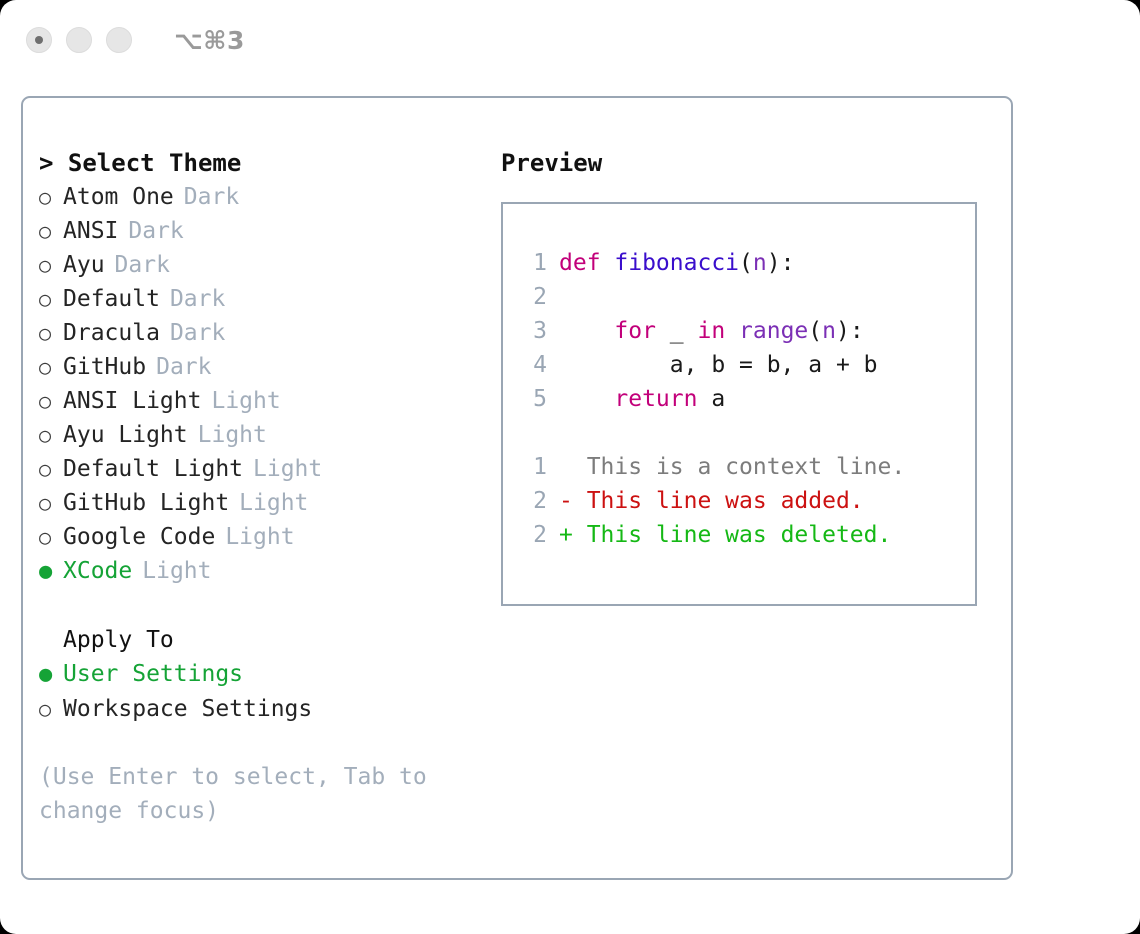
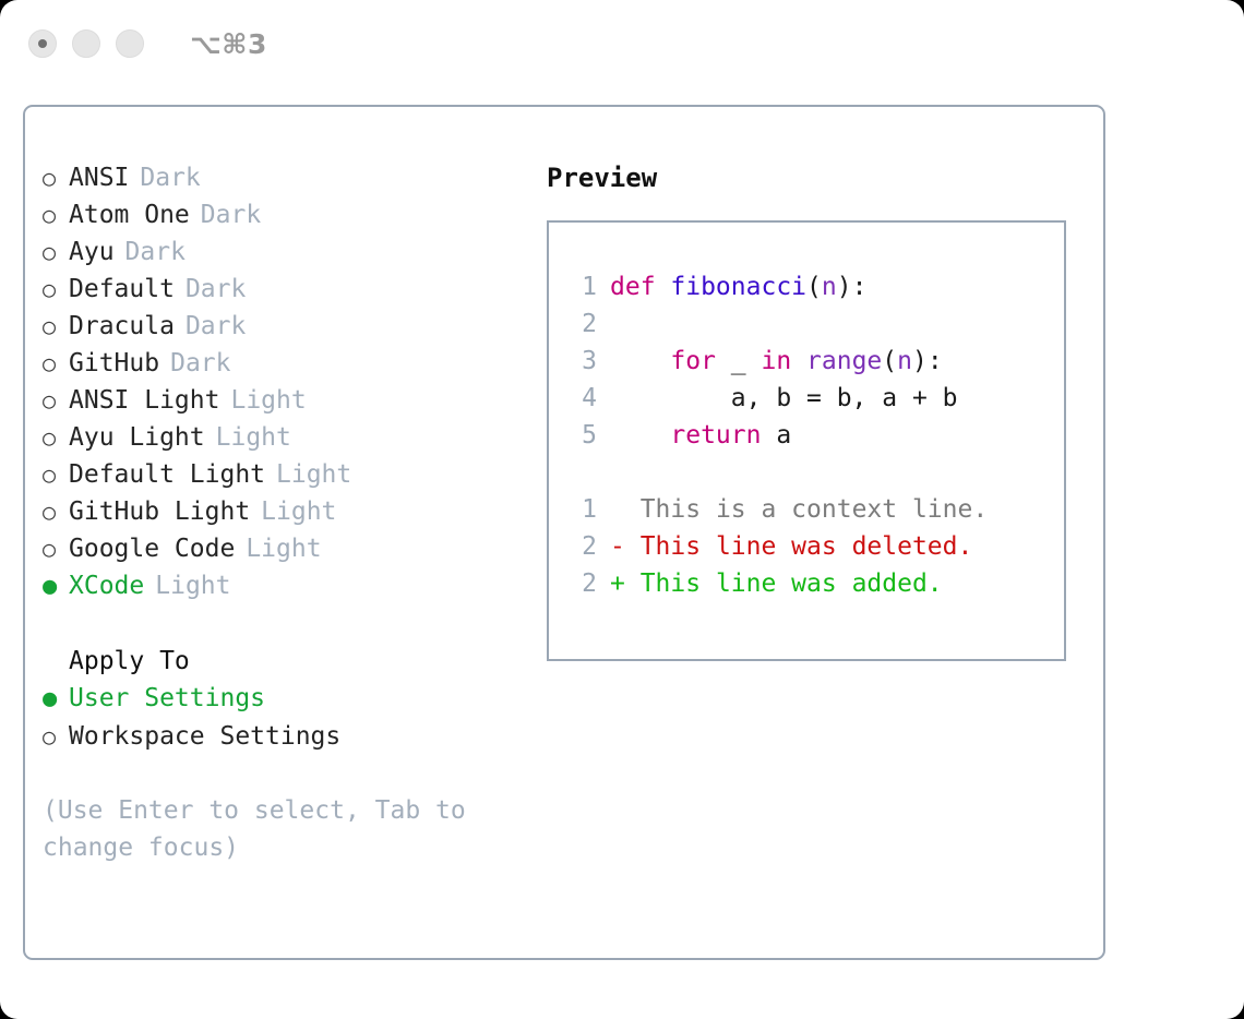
  ⌥⌘3
- > Select Theme
  ○
- Atom One
+ ANSI
  Dark
  ○
- ANSI
+ Atom One
  Dark
  ○
  Ayu
  Dark
  ○
  Default
  Dark
  ○
  Dracula
  Dark
  ○
  GitHub
  Dark
  ○
  ANSI Light
  Light
  ○
  Ayu Light
  Light
  ○
  Default Light
  Light
  ○
  GitHub Light
  Light
  ○
  Google Code
  Light
  ●
  XCode
  Light
  Apply To
  ●
  User Settings
  ○
  Workspace Settings
  (Use Enter to select, Tab to
  change focus)
  Preview
  1
  def fibonacci(n):
  2
  3
  for _ in range(n):
  4
  a, b = b, a + b
  5
  return a
  1
  This is a context line.
  2
  -
- This line was added.
+ This line was deleted.
  2
  +
- This line was deleted.
+ This line was added.
